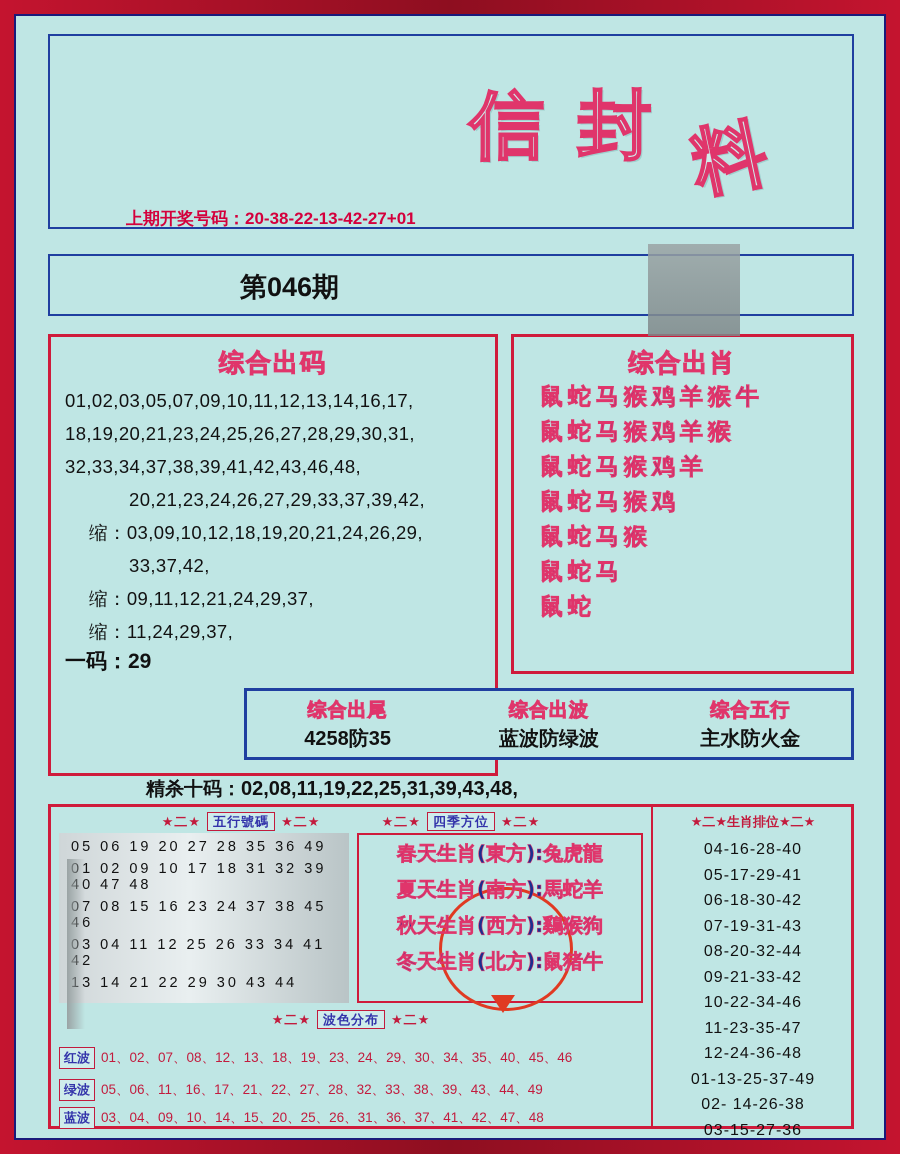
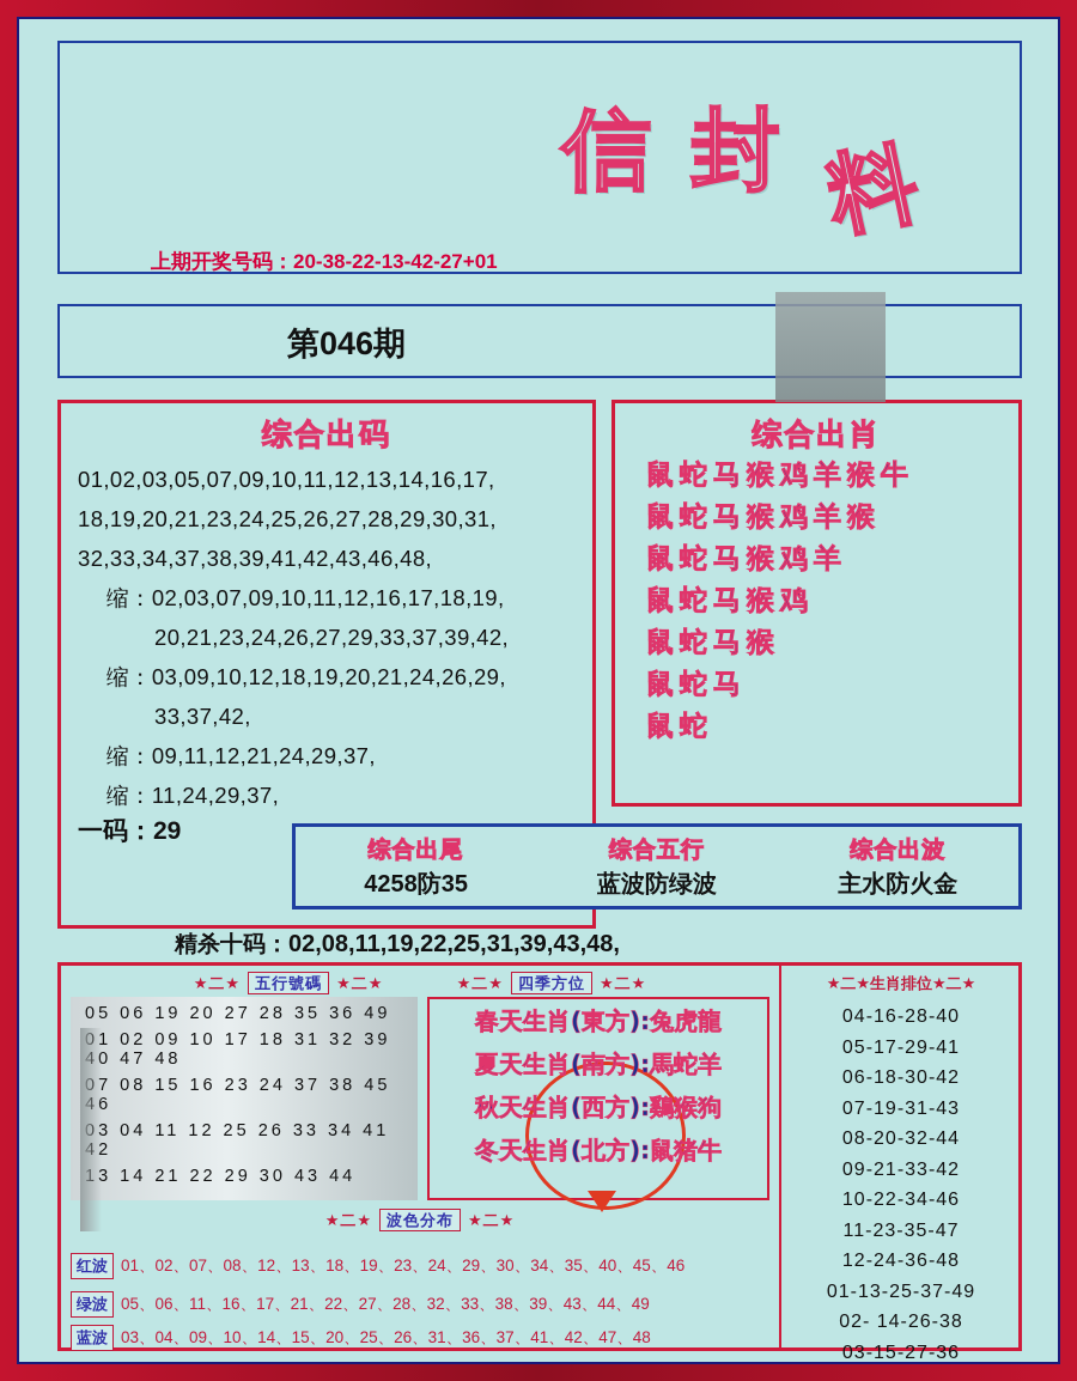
  上期开奖号码：20-38-22-13-42-27+01
  第046期
  综合出码
  01,02,03,05,07,09,10,11,12,13,14,16,17,
  18,19,20,21,23,24,25,26,27,28,29,30,31,
  32,33,34,37,38,39,41,42,43,46,48,
+ 缩：02,03,07,09,10,11,12,16,17,18,19,
  20,21,23,24,26,27,29,33,37,39,42,
  缩：03,09,10,12,18,19,20,21,24,26,29,
  33,37,42,
  缩：09,11,12,21,24,29,37,
  缩：11,24,29,37,
  一码：29
  综合出肖
  鼠蛇马猴鸡羊猴牛
  鼠蛇马猴鸡羊猴
  鼠蛇马猴鸡羊
  鼠蛇马猴鸡
  鼠蛇马猴
  鼠蛇马
  鼠蛇
  综合出尾
  4258防35
- 综合出波
+ 综合五行
  蓝波防绿波
- 综合五行
+ 综合出波
  主水防火金
  精杀十码：02,08,11,19,22,25,31,39,43,48,
  ★二★ 五行號碼 ★二★ ★二★ 四季方位 ★二★
  05 06 19 20 27 28 35 36 49
  1 02 09 10 17 18 31 32 39 0 47 48
  7 08 15 16 23 24 37 38 45 6
  3 04 11 12 25 26 33 34 41 2
  3 14 21 22 29 30 43 44
  春天生肖(東方):兔虎龍
  夏天生肖(南方):馬蛇羊
  秋天生肖(西方):鷄猴狗
  冬天生肖(北方):鼠猪牛
  ★二★ 波色分布 ★二★
  红波 01、02、07、08、12、13、18、19、23、24、29、30、34、35、40、45、46
  绿波 05、06、11、16、17、21、22、27、28、32、33、38、39、43、44、49
  蓝波 03、04、09、10、14、15、20、25、26、31、36、37、41、42、47、48
  ★二★生肖排位★二★
  04-16-28-40
  05-17-29-41
  06-18-30-42
  07-19-31-43
  08-20-32-44
  09-21-33-42
  10-22-34-46
  11-23-35-47
  12-24-36-48
  01-13-25-37-49
  02- 14-26-38
  03-15-27-36
